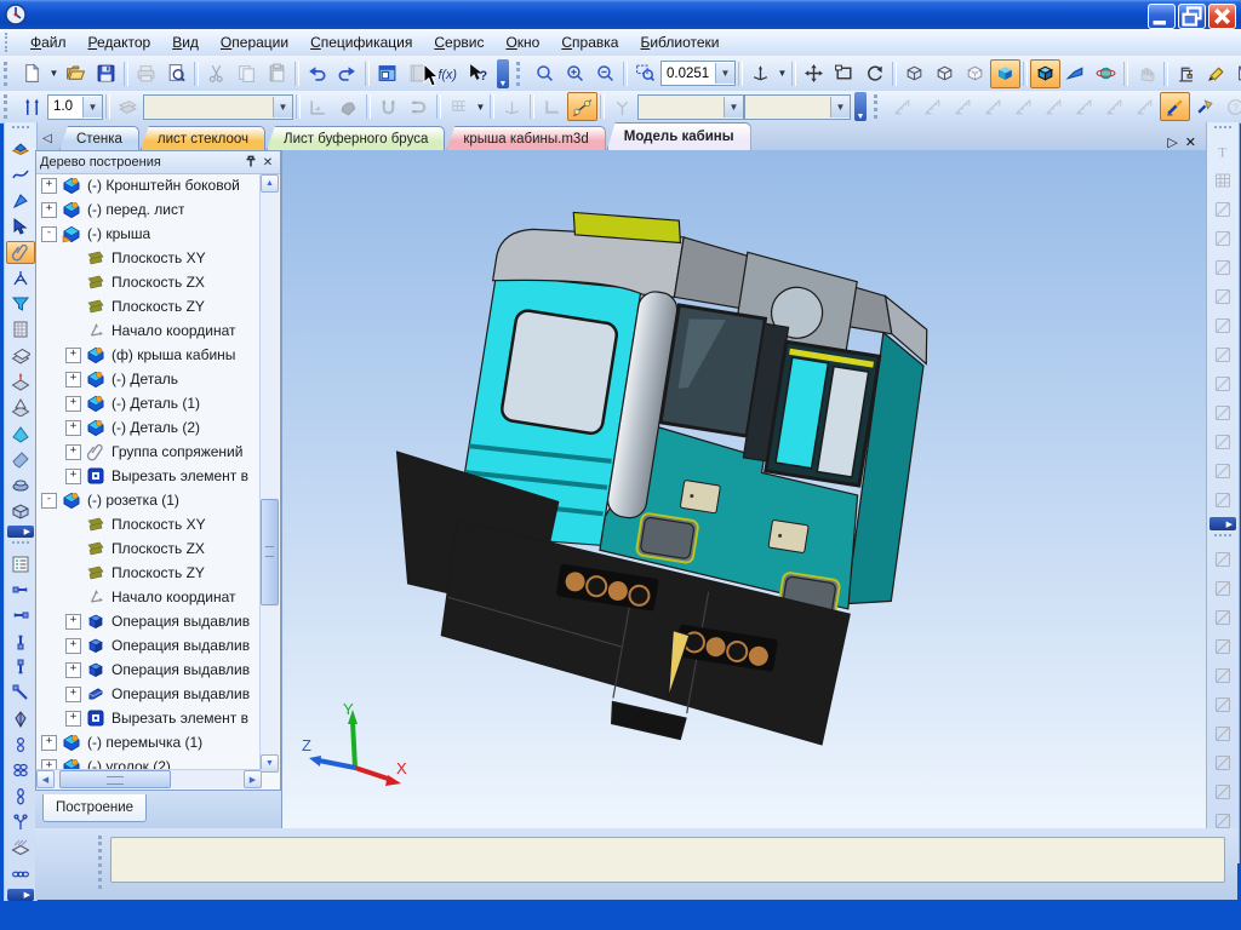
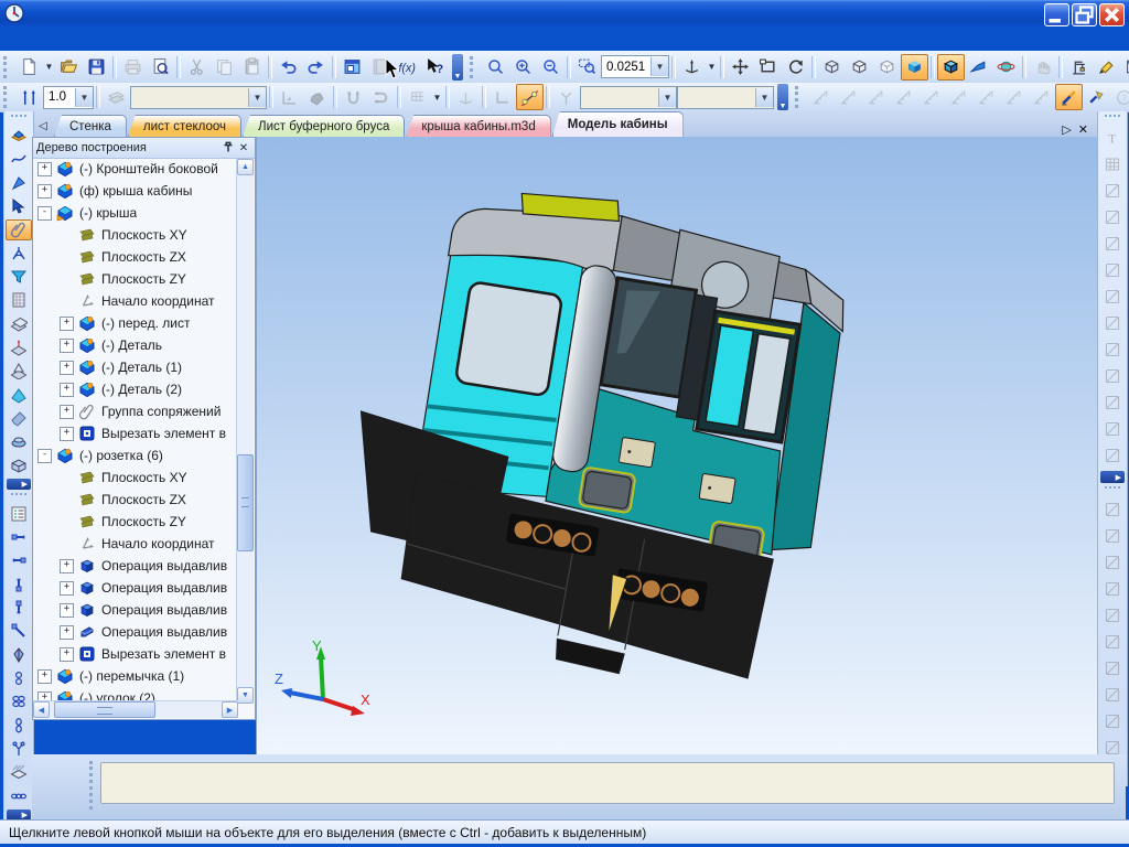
- Файл
- Редактор
- Вид
- Операции
- Спецификация
- Сервис
- Окно
- Справка
- Библиотеки
  ▼
  f(x)
  ?
  0.0251
  ▼
  ▼
  1.0
  ▼
  ▼
  ▼
  ▼
  ▼
  ?
  ◁
  Стенка
  лист стеклооч
  Лист буферного бруса
  крыша кабины.m3d
  Модель кабины
  ▷
  ✕
  Дерево построения
  ✕
  +
  (-) Кронштейн боковой
  +
- (-) перед. лист
+ (ф) крыша кабины
  -
  (-) крыша
  Плоскость XY
  Плоскость ZX
  Плоскость ZY
  Начало координат
  +
- (ф) крыша кабины
+ (-) перед. лист
  +
  (-) Деталь
  +
  (-) Деталь (1)
  +
  (-) Деталь (2)
  +
  Группа сопряжений
  +
  Вырезать элемент в
  -
- (-) розетка (1)
+ (-) розетка (6)
  Плоскость XY
  Плоскость ZX
  Плоскость ZY
  Начало координат
  +
  Операция выдавлив
  +
  Операция выдавлив
  +
  Операция выдавлив
  +
  Операция выдавлив
  +
  Вырезать элемент в
  +
  (-) перемычка (1)
  +
  (-) уголок (2)
- Построение
  Y
  X
  Z
  T
+ Щелкните левой кнопкой мыши на объекте для его выделения (вместе с Ctrl - добавить к выделенным)
